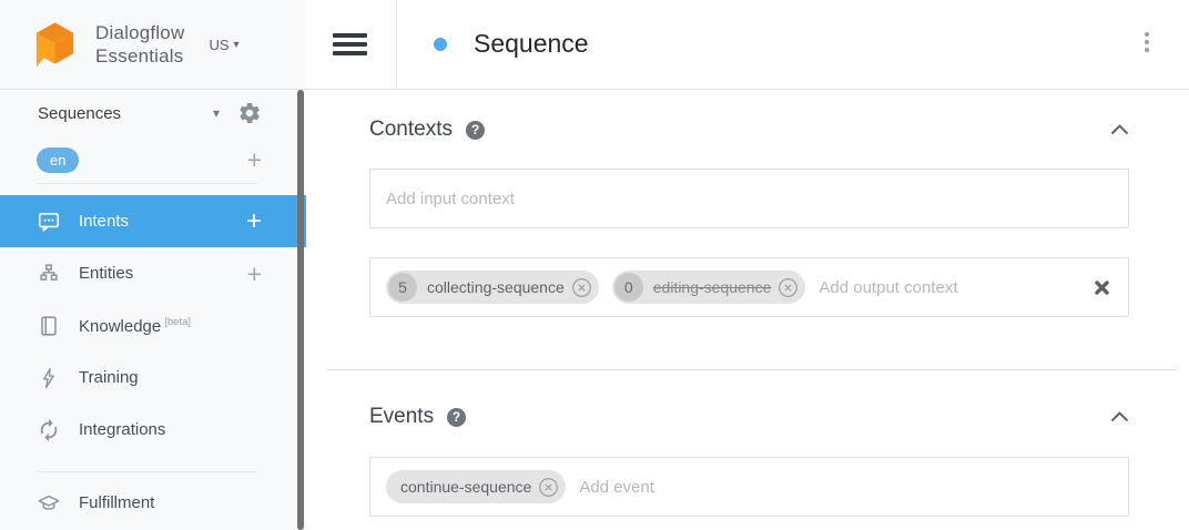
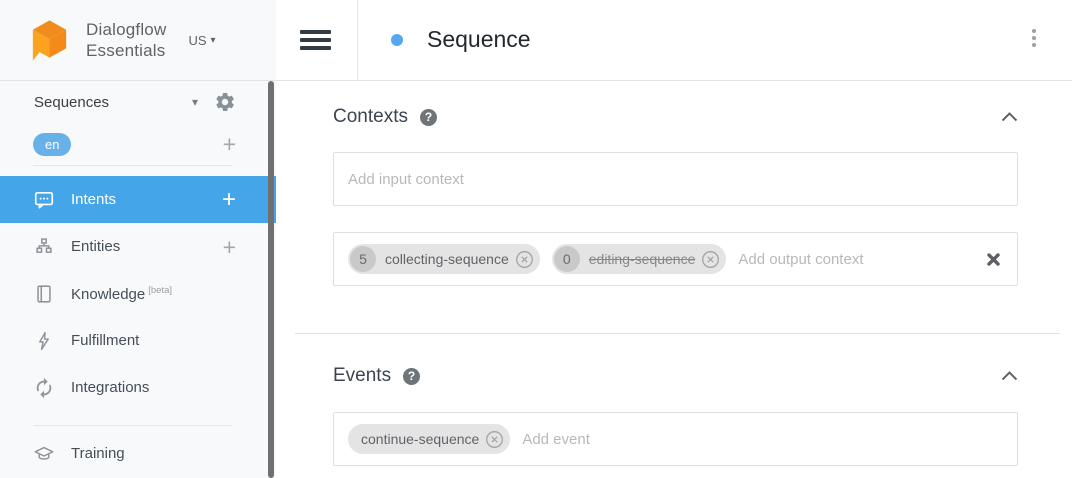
  Dialogflow
  Essentials
  US
  ▾
  Sequences
  ▾
  en
  +
  Intents
  +
  Entities
  +
  Knowledge [beta]
- Training
+ Fulfillment
  Integrations
- Fulfillment
+ Training
  Sequence
  Contexts
  ?
  Add input context
  5
  collecting-sequence
  0
  editing-sequence
  Add output context
  Events
  ?
  continue-sequence
  Add event
